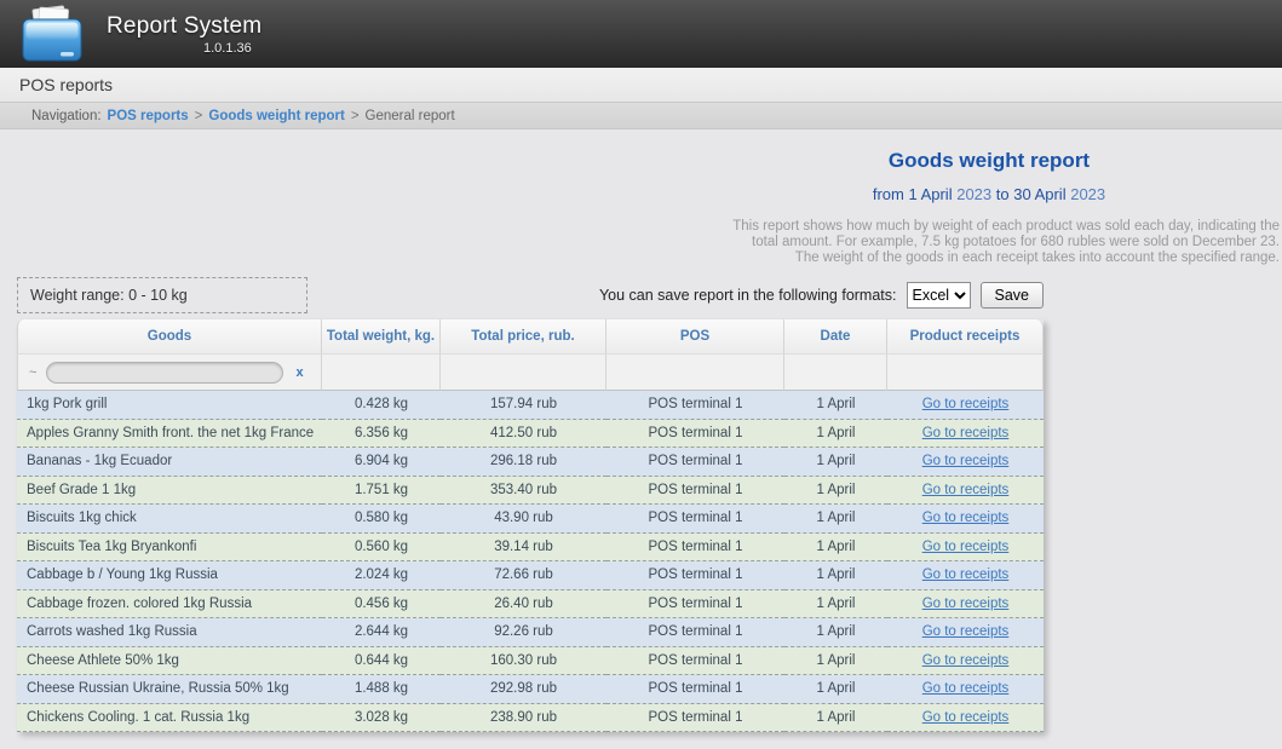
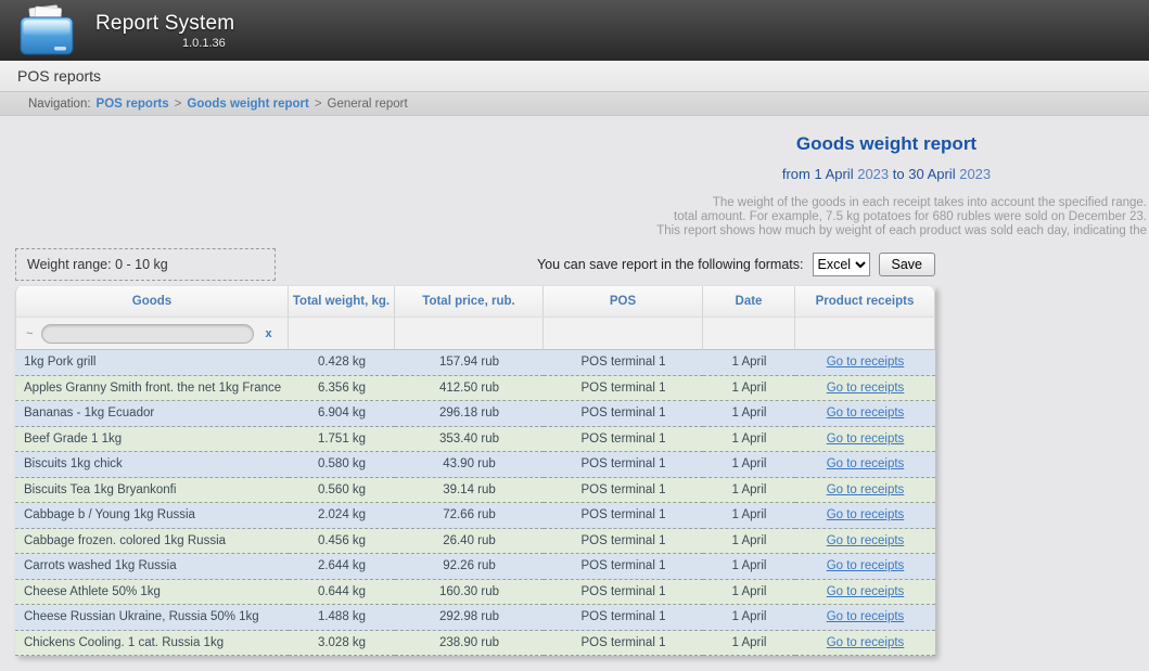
  Report System
  1.0.1.36
  POS reports
  Navigation:
  POS reports
  >
  Goods weight report
  >
  General report
  Goods weight report
  from 1 April 2023 to 30 April 2023
- This report shows how much by weight of each product was sold each day, indicating the
+ The weight of the goods in each receipt takes into account the specified range.
  total amount. For example, 7.5 kg potatoes for 680 rubles were sold on December 23.
- The weight of the goods in each receipt takes into account the specified range.
+ This report shows how much by weight of each product was sold each day, indicating the
  Weight range: 0 - 10 kg
  You can save report in the following formats:
  Excel
  Save
  Goods	Total weight, kg.	Total price, rub.	POS	Date	Product receipts
  ~ x
  1kg Pork grill	0.428 kg	157.94 rub	POS terminal 1	1 April	Go to receipts
  Apples Granny Smith front. the net 1kg France	6.356 kg	412.50 rub	POS terminal 1	1 April	Go to receipts
  Bananas - 1kg Ecuador	6.904 kg	296.18 rub	POS terminal 1	1 April	Go to receipts
  Beef Grade 1 1kg	1.751 kg	353.40 rub	POS terminal 1	1 April	Go to receipts
  Biscuits 1kg chick	0.580 kg	43.90 rub	POS terminal 1	1 April	Go to receipts
  Biscuits Tea 1kg Bryankonfi	0.560 kg	39.14 rub	POS terminal 1	1 April	Go to receipts
  Cabbage b / Young 1kg Russia	2.024 kg	72.66 rub	POS terminal 1	1 April	Go to receipts
  Cabbage frozen. colored 1kg Russia	0.456 kg	26.40 rub	POS terminal 1	1 April	Go to receipts
  Carrots washed 1kg Russia	2.644 kg	92.26 rub	POS terminal 1	1 April	Go to receipts
  Cheese Athlete 50% 1kg	0.644 kg	160.30 rub	POS terminal 1	1 April	Go to receipts
  Cheese Russian Ukraine, Russia 50% 1kg	1.488 kg	292.98 rub	POS terminal 1	1 April	Go to receipts
  Chickens Cooling. 1 cat. Russia 1kg	3.028 kg	238.90 rub	POS terminal 1	1 April	Go to receipts
